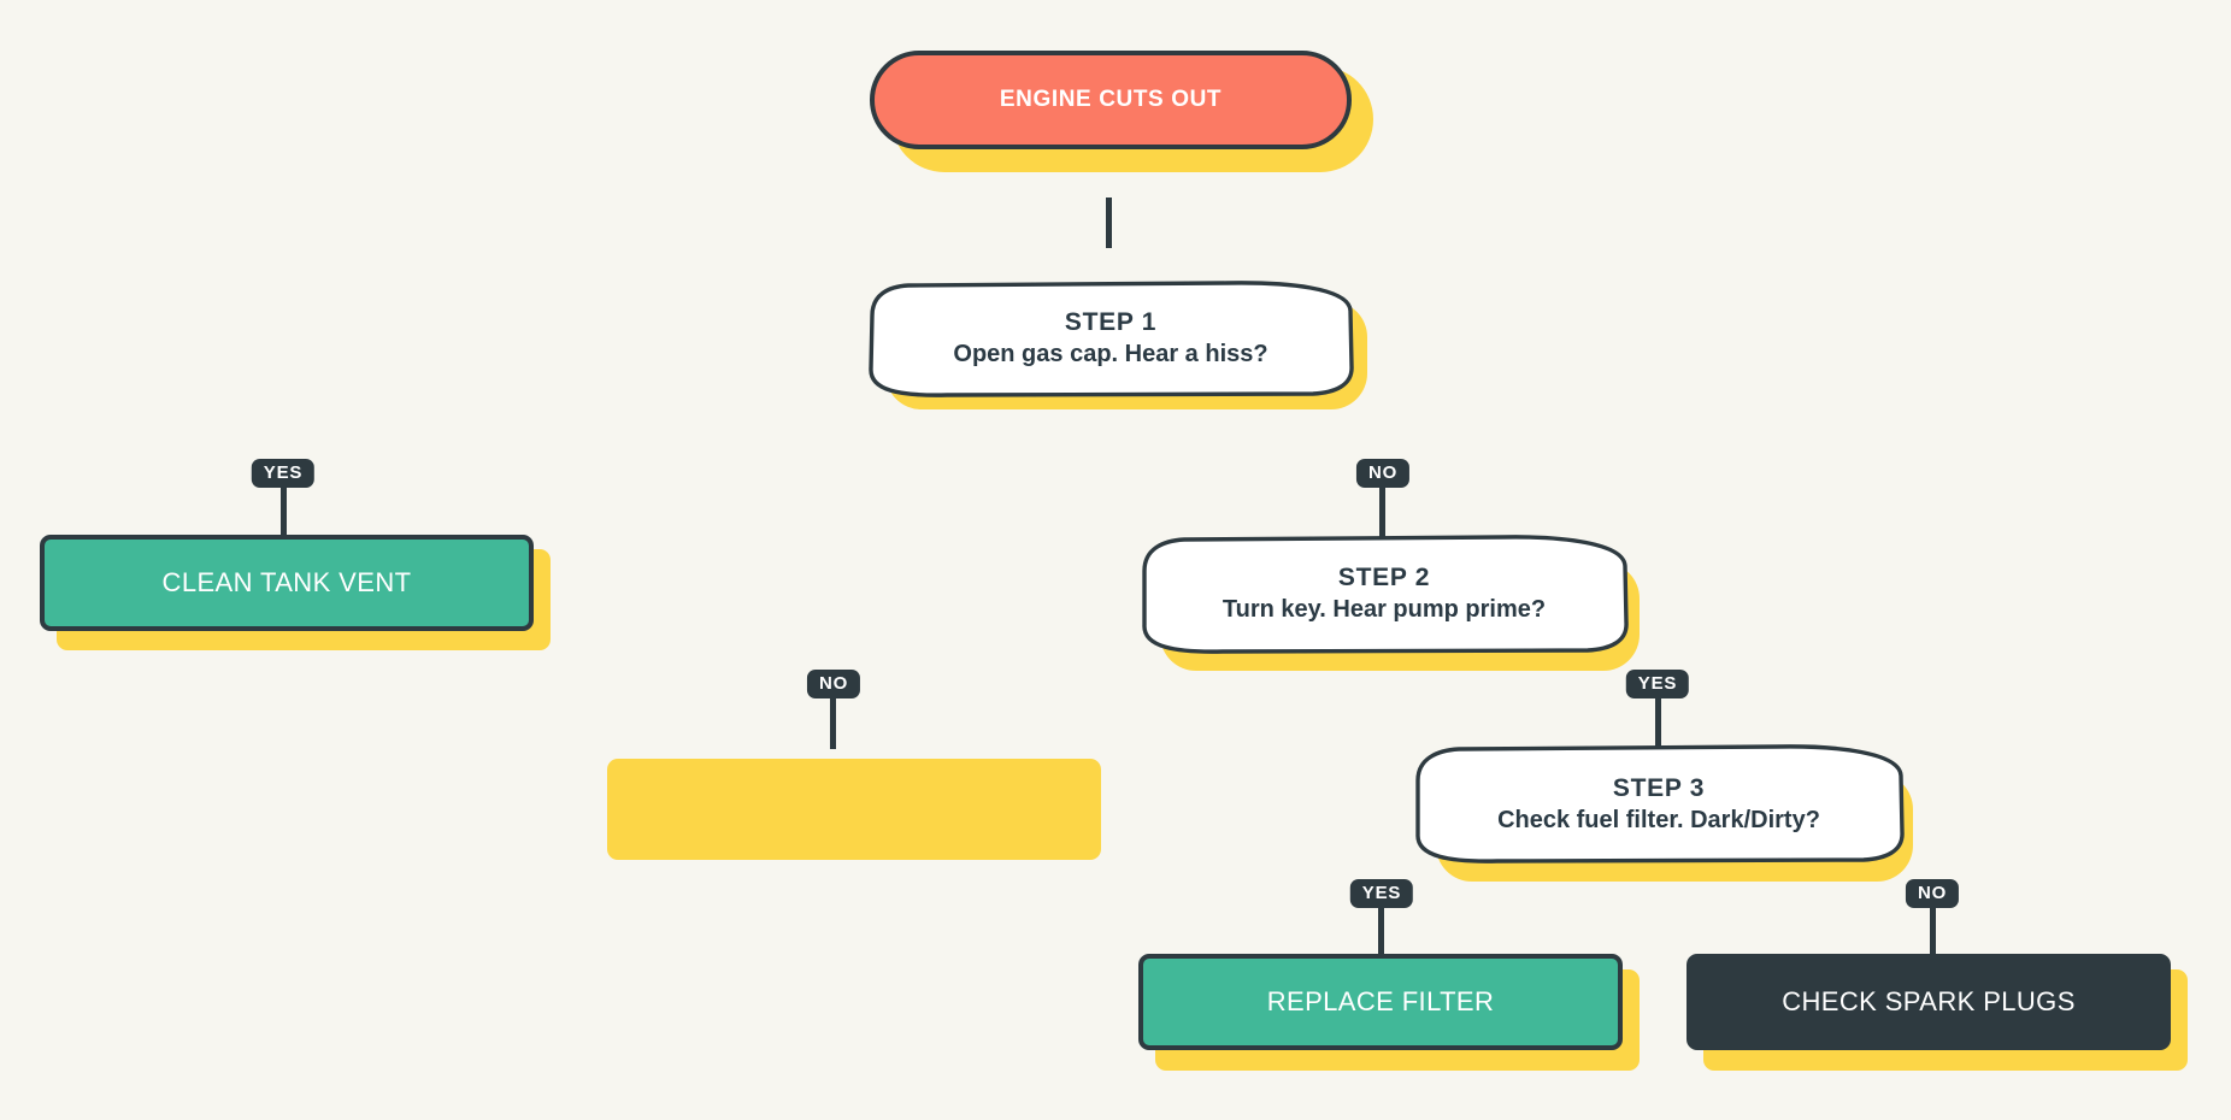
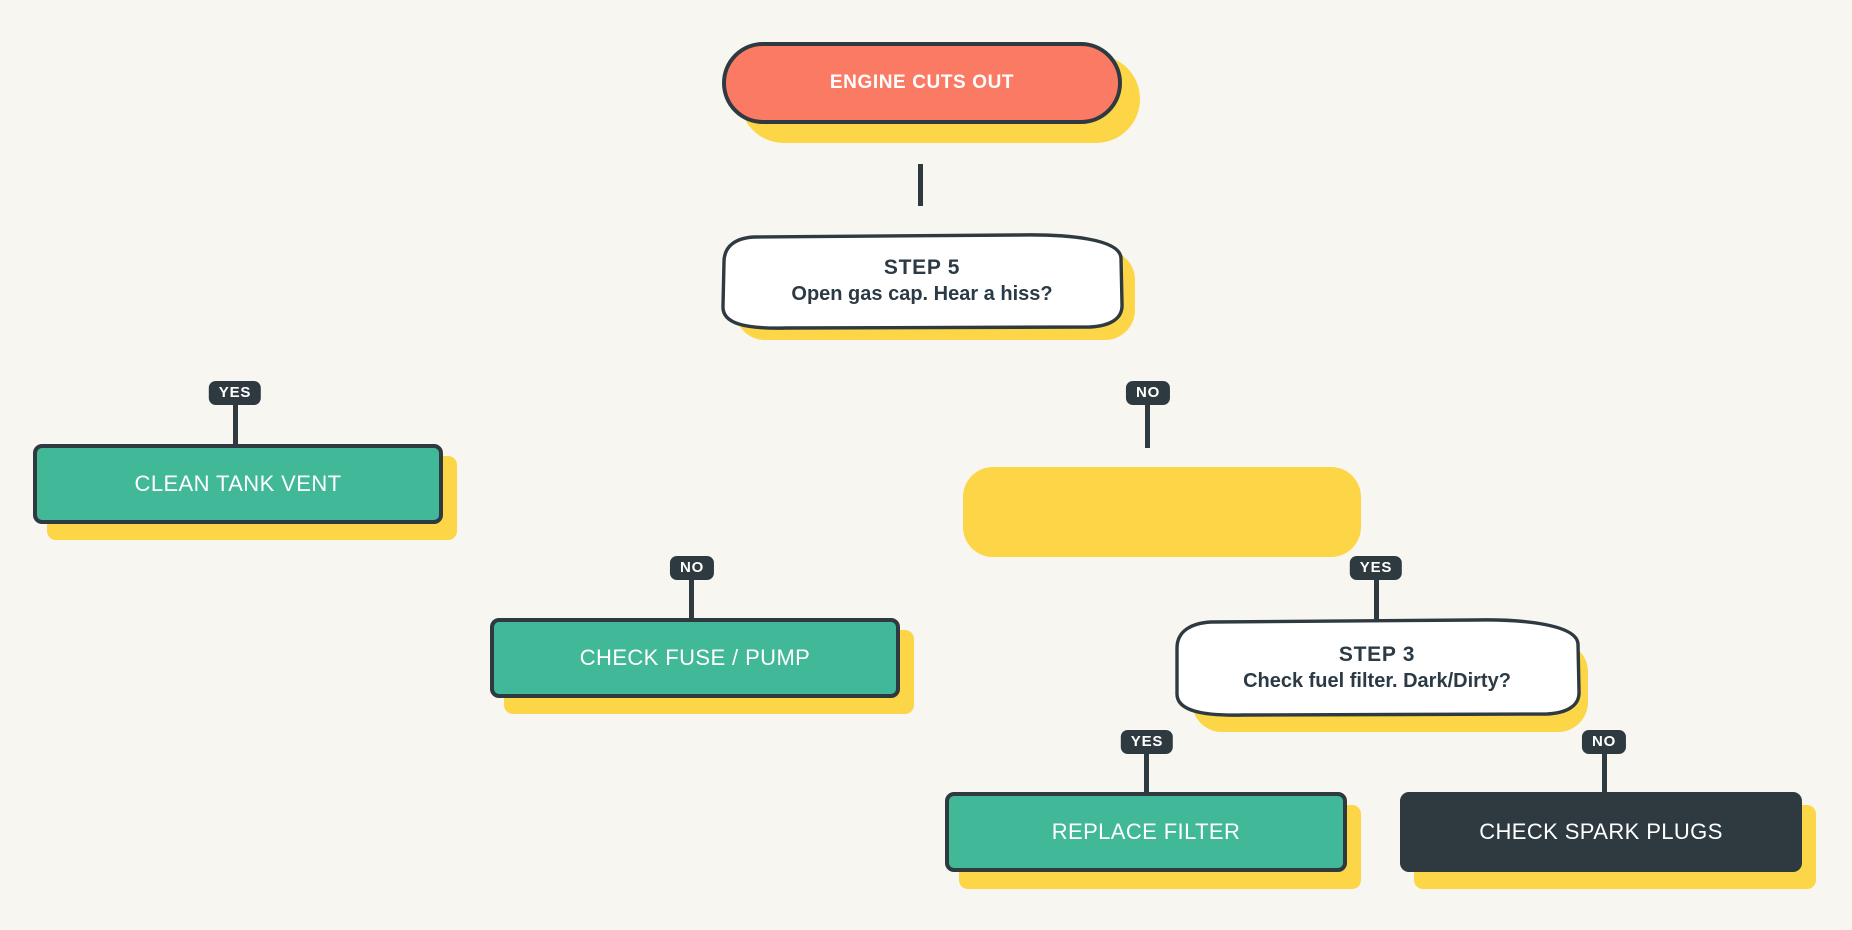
  ENGINE CUTS OUT
- STEP 1
+ STEP 5
  Open gas cap. Hear a hiss?
  YES
  NO
  CLEAN TANK VENT
- STEP 2
- Turn key. Hear pump prime?
  NO
  YES
+ CHECK FUSE / PUMP
  STEP 3
  Check fuel filter. Dark/Dirty?
  YES
  NO
  REPLACE FILTER
  CHECK SPARK PLUGS
